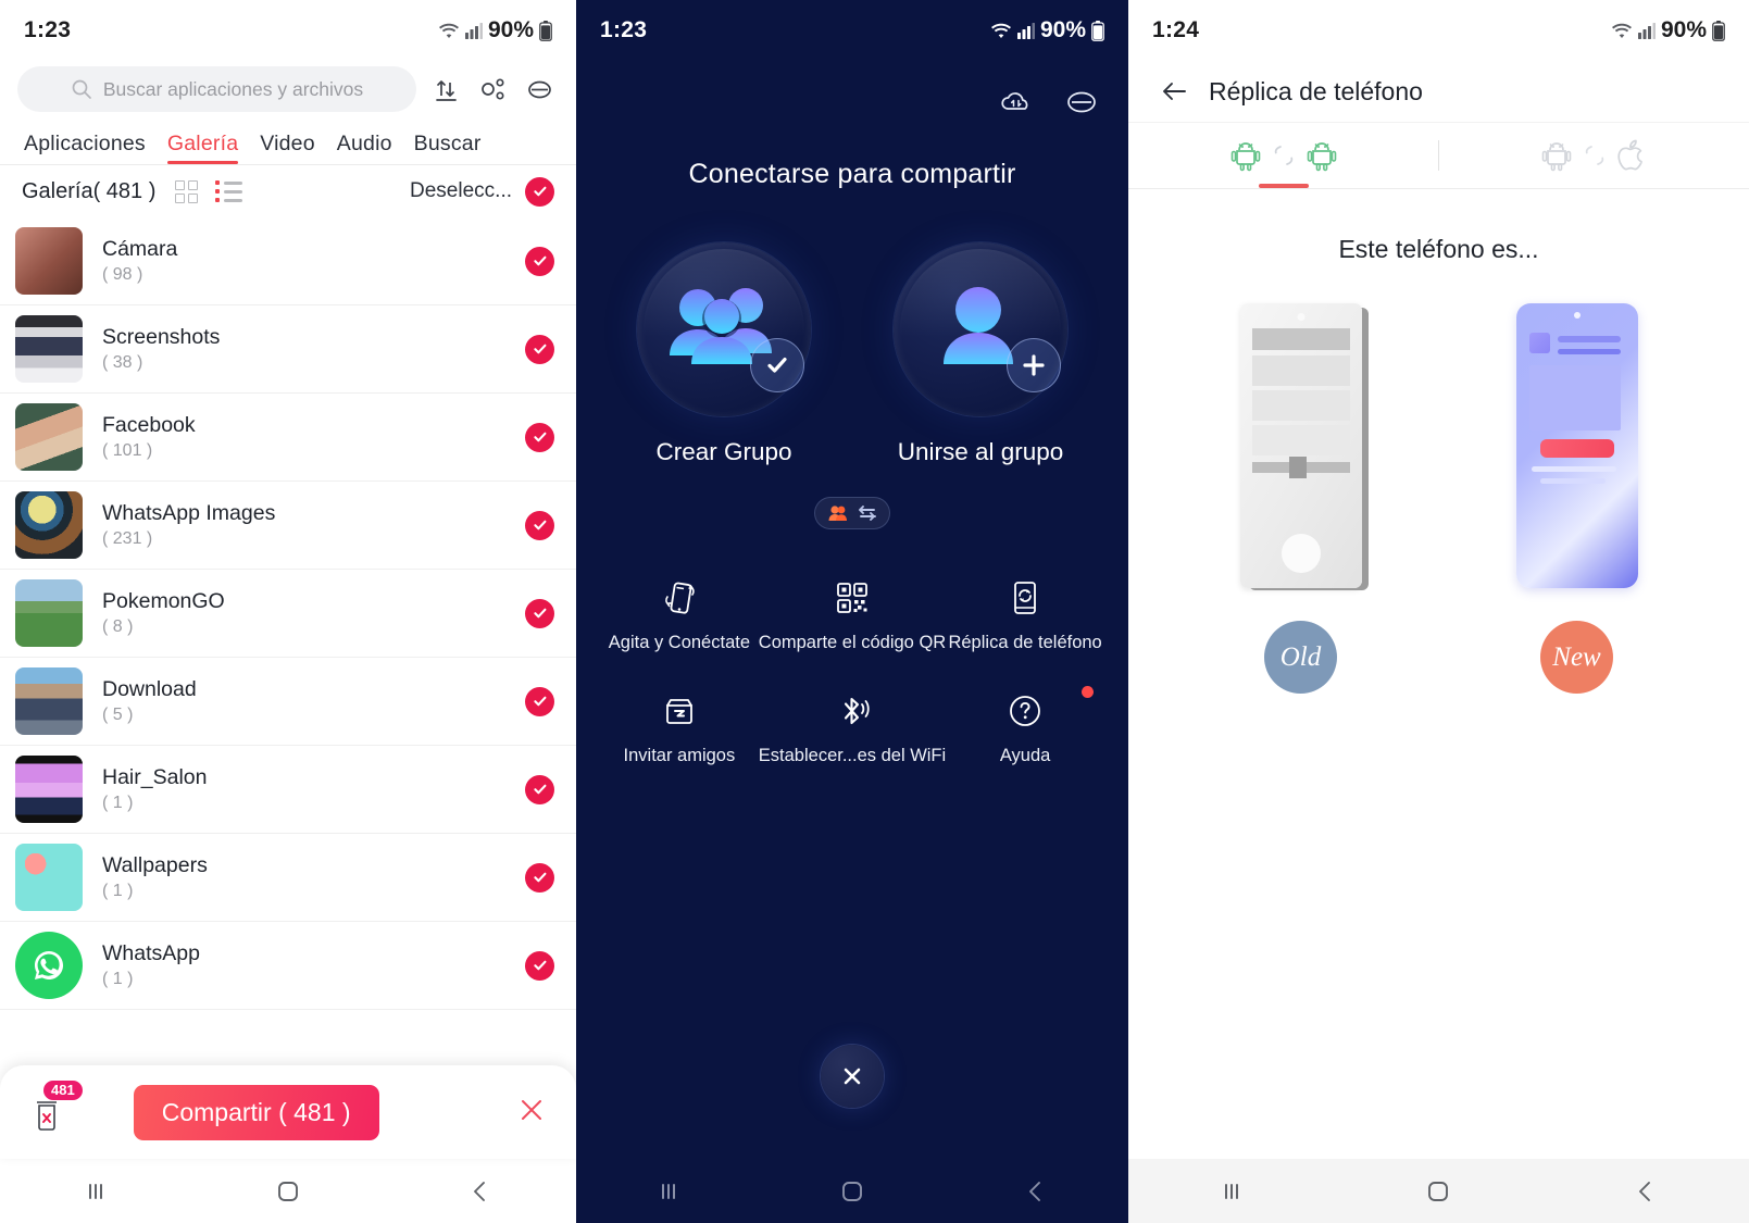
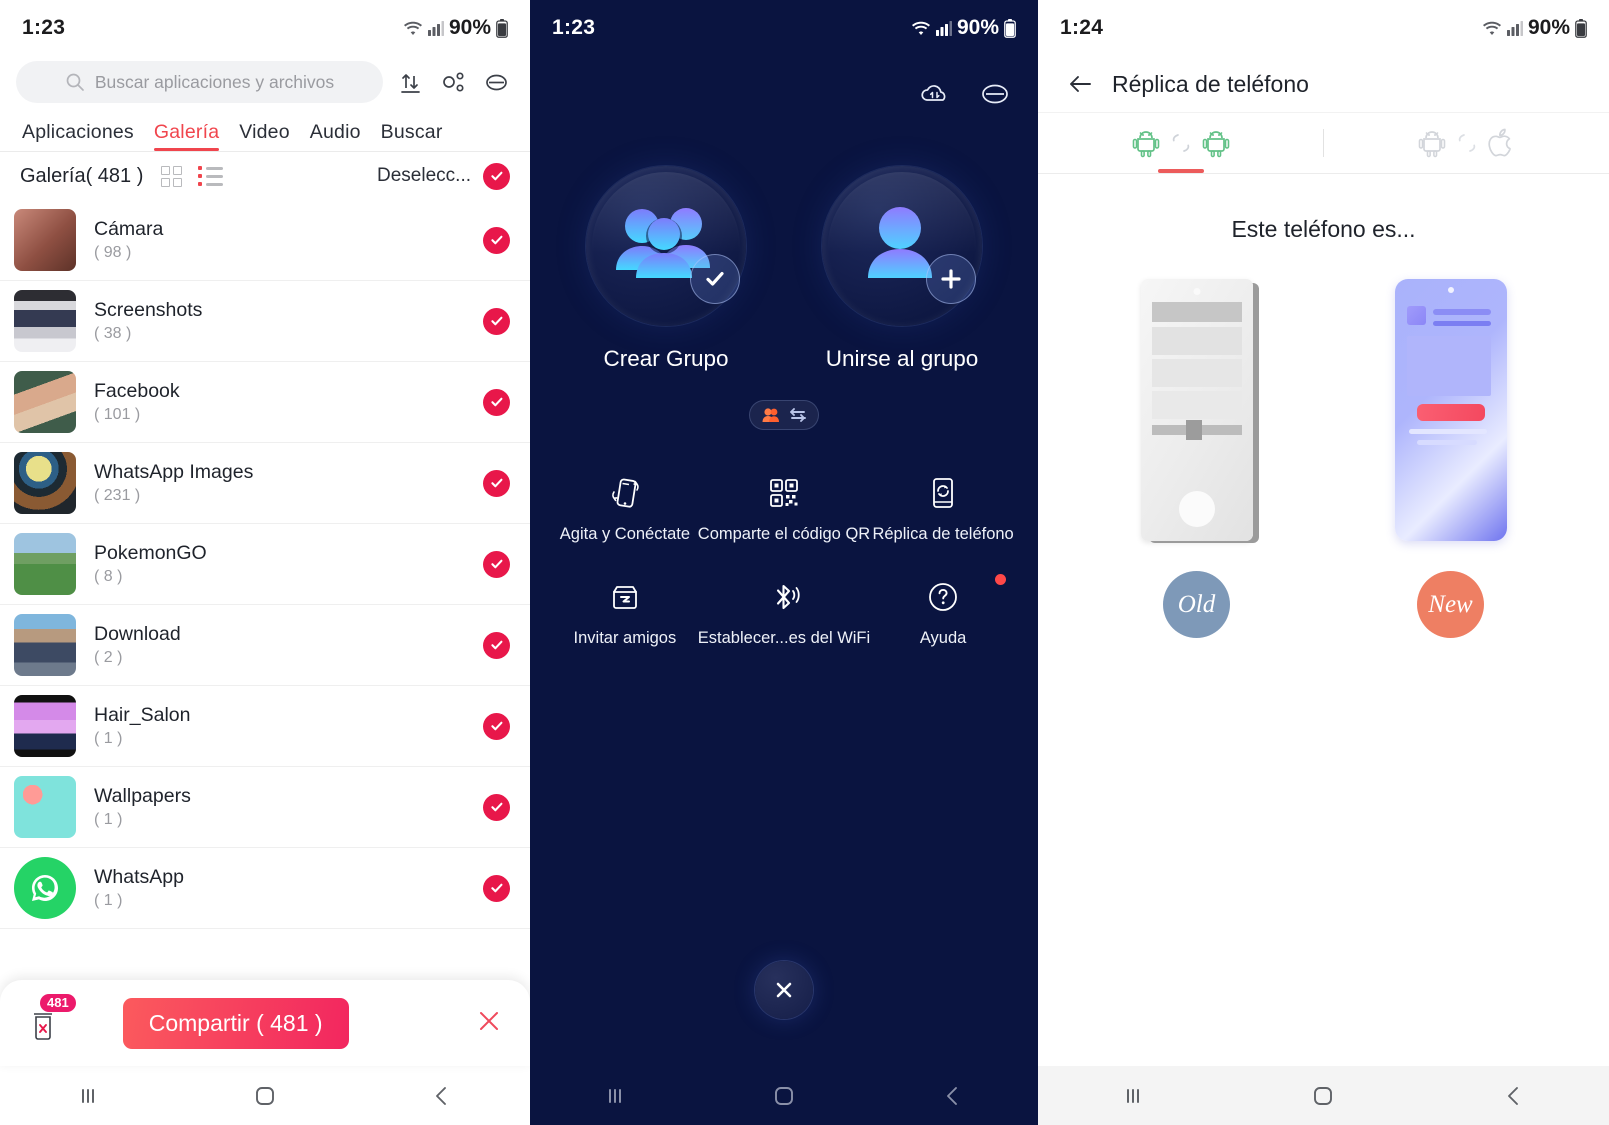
  1:23
  90%
  Buscar aplicaciones y archivos
  Aplicaciones
  Galería
  Video
  Audio
  Buscar
  Galería( 481 )
  Deselecc...
  Cámara
  ( 98 )
  Screenshots
  ( 38 )
  Facebook
  ( 101 )
  WhatsApp Images
  ( 231 )
  PokemonGO
  ( 8 )
  Download
- ( 5 )
+ ( 2 )
  Hair_Salon
  ( 1 )
  Wallpapers
  ( 1 )
  WhatsApp
  ( 1 )
  481
  Compartir ( 481 )
  1:23
  90%
- Conectarse para compartir
  Crear Grupo
  Unirse al grupo
  Agita y Conéctate
  Comparte el código QR
  Réplica de teléfono
  Invitar amigos
  Establecer...es del WiFi
  Ayuda
  1:24
  90%
  Réplica de teléfono
  Este teléfono es...
  Old
  New
